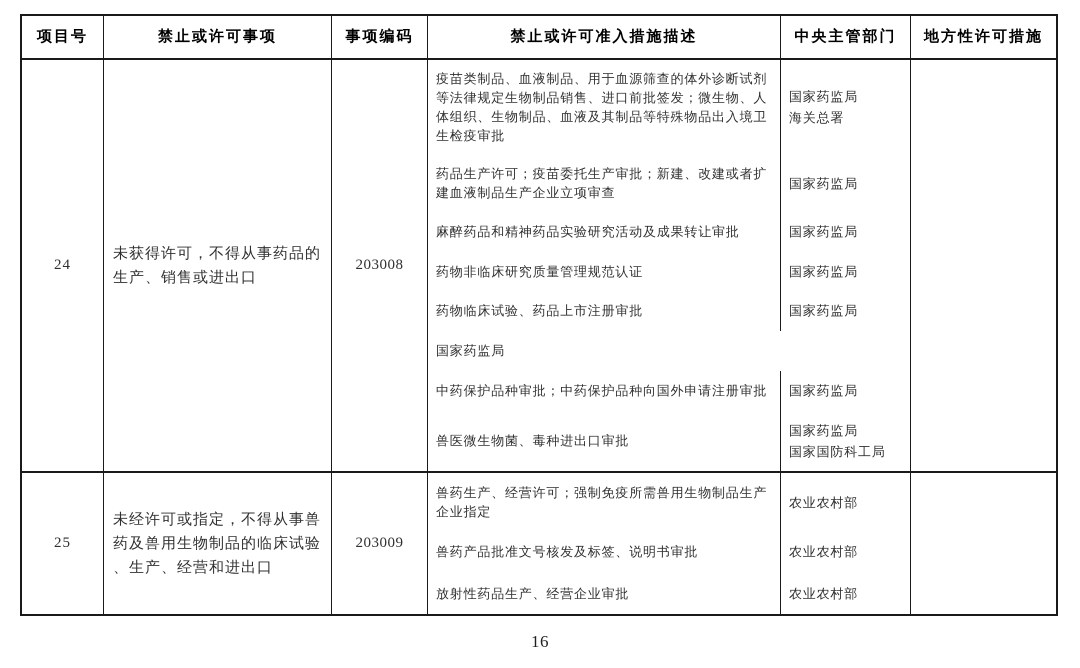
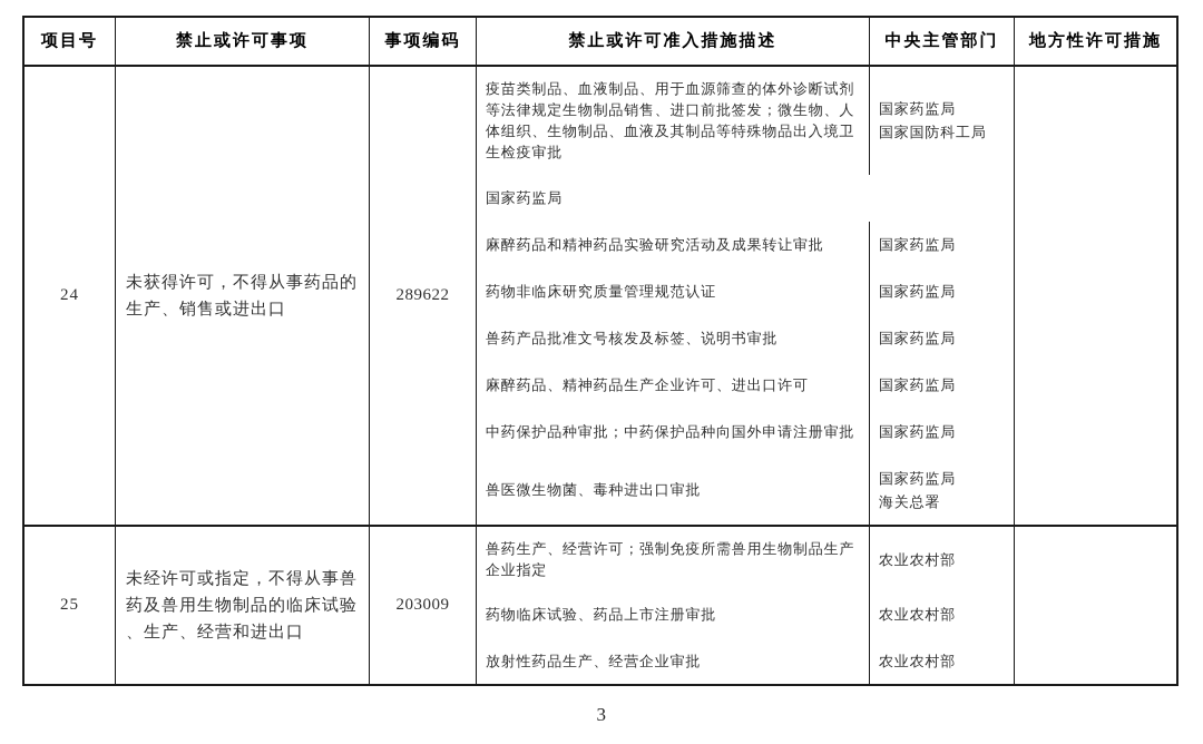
  项目号
  禁止或许可事项
  事项编码
  禁止或许可准入措施描述
  中央主管部门
  地方性许可措施
  24
  未获得许可，不得从事药品的生产、销售或进出口
- 203008
+ 289622
  疫苗类制品、血液制品、用于血源筛查的体外诊断试剂等法律规定生物制品销售、进口前批签发；微生物、人体组织、生物制品、血液及其制品等特殊物品出入境卫生检疫审批
  国家药监局
- 海关总署
+ 国家国防科工局
- 药品生产许可；疫苗委托生产审批；新建、改建或者扩建血液制品生产企业立项审查
  国家药监局
  麻醉药品和精神药品实验研究活动及成果转让审批
  国家药监局
  药物非临床研究质量管理规范认证
  国家药监局
- 药物临床试验、药品上市注册审批
+ 兽药产品批准文号核发及标签、说明书审批
  国家药监局
+ 麻醉药品、精神药品生产企业许可、进出口许可
  国家药监局
  中药保护品种审批；中药保护品种向国外申请注册审批
  国家药监局
  兽医微生物菌、毒种进出口审批
  国家药监局
- 国家国防科工局
+ 海关总署
  25
  未经许可或指定，不得从事兽药及兽用生物制品的临床试验、生产、经营和进出口
  203009
  兽药生产、经营许可；强制免疫所需兽用生物制品生产企业指定
  农业农村部
- 兽药产品批准文号核发及标签、说明书审批
+ 药物临床试验、药品上市注册审批
  农业农村部
  放射性药品生产、经营企业审批
  农业农村部
- 16
+ 3
